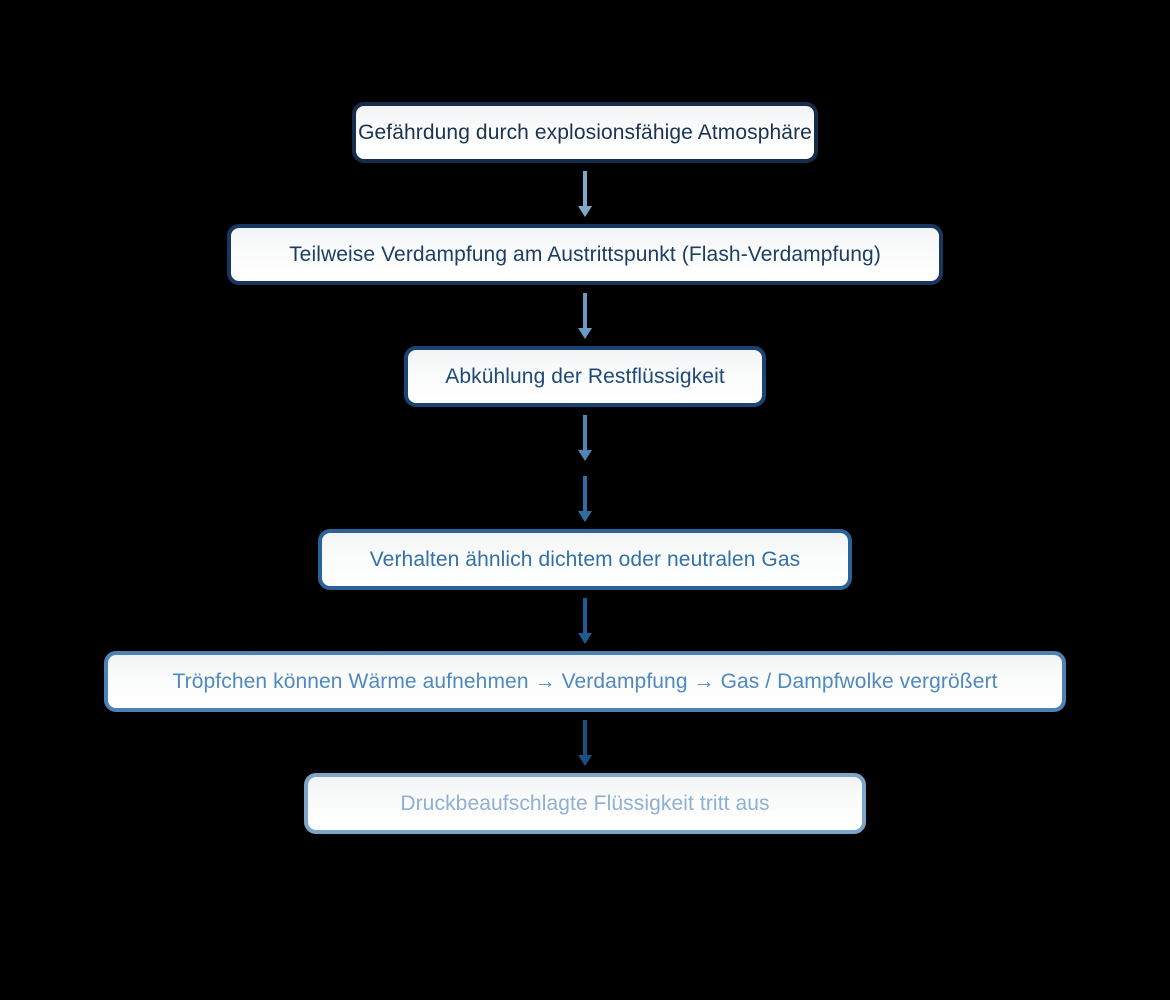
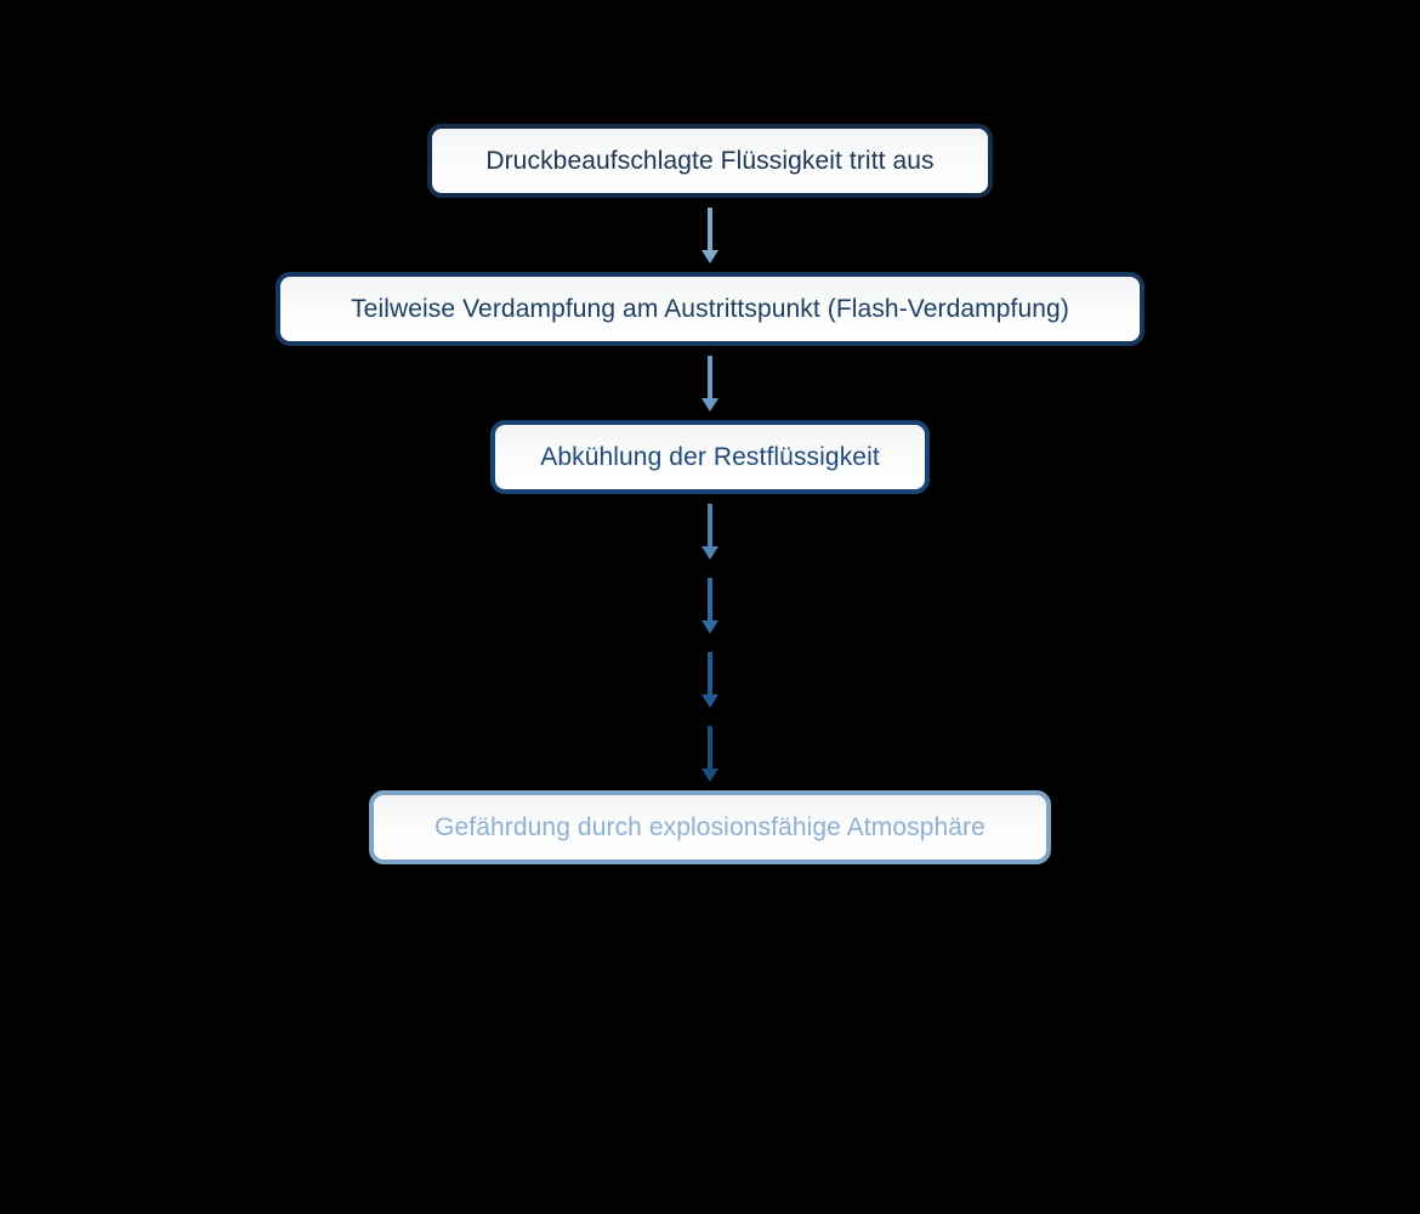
- Gefährdung durch explosionsfähige Atmosphäre
+ Druckbeaufschlagte Flüssigkeit tritt aus
  Teilweise Verdampfung am Austrittspunkt (Flash-Verdampfung)
  Abkühlung der Restflüssigkeit
- Verhalten ähnlich dichtem oder neutralen Gas
- Tröpfchen können Wärme aufnehmen → Verdampfung → Gas / Dampfwolke vergrößert
- Druckbeaufschlagte Flüssigkeit tritt aus
+ Gefährdung durch explosionsfähige Atmosphäre
